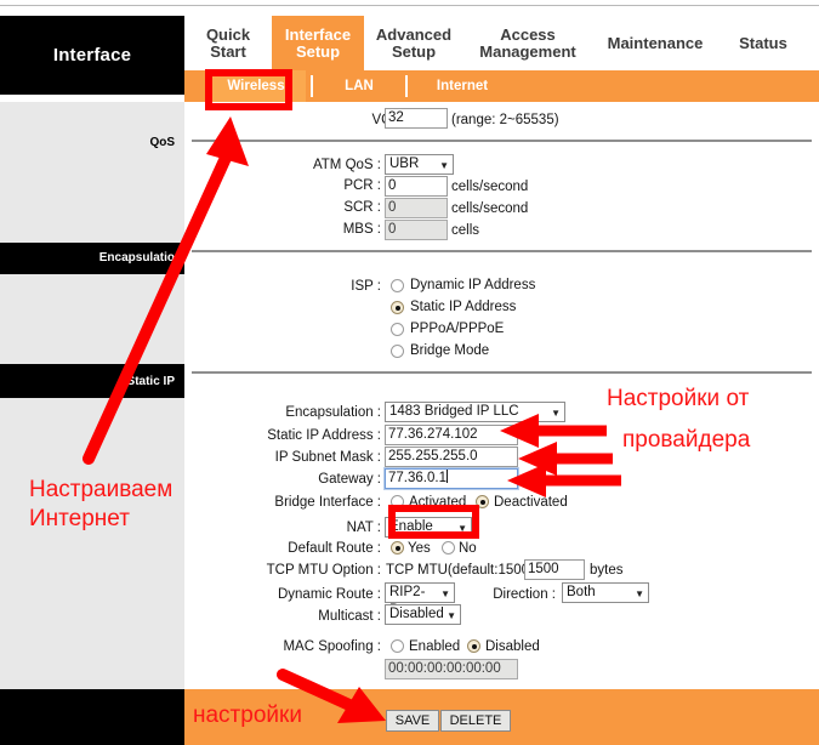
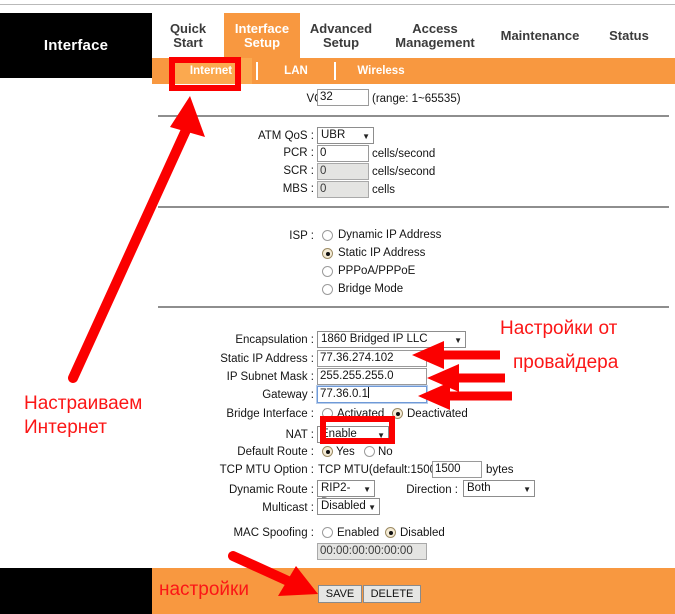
  Interface
  Quick
  Start
  Interface
  Setup
  Advanced
  Setup
  Access
  Management
  Maintenance
  Status
- Wireless
+ Internet
  LAN
- Internet
+ Wireless
- QoS
- Encapsulatio
- Static IP
  32
- (range: 2~65535)
+ (range: 1~65535)
  ATM QoS :
  UBR
  ▼
  PCR :
  0
  cells/second
  SCR :
  0
  cells/second
  MBS :
  0
  cells
  ISP :
  Dynamic IP Address
  Static IP Address
  PPPoA/PPPoE
  Bridge Mode
  Encapsulation :
- 1483 Bridged IP LLC
+ 1860 Bridged IP LLC
  ▼
  Static IP Address :
  77.36.274.102
  IP Subnet Mask :
  255.255.255.0
  Gateway :
  77.36.0.1
  Bridge Interface :
  Activated
  Deactivated
  NAT :
  Enable
  ▼
  Default Route :
  Yes
  No
  TCP MTU Option :
  TCP MTU(default:150
  1500
  bytes
  Dynamic Route :
  RIP2-
  ▼
  Direction :
  Both
  ▼
  Multicast :
  Disabled
  ▼
  MAC Spoofing :
  Enabled
  Disabled
  00:00:00:00:00:00
  SAVE
  DELETE
  Настройки от
  провайдера
  Настраиваем
  Интернет
  настройки
